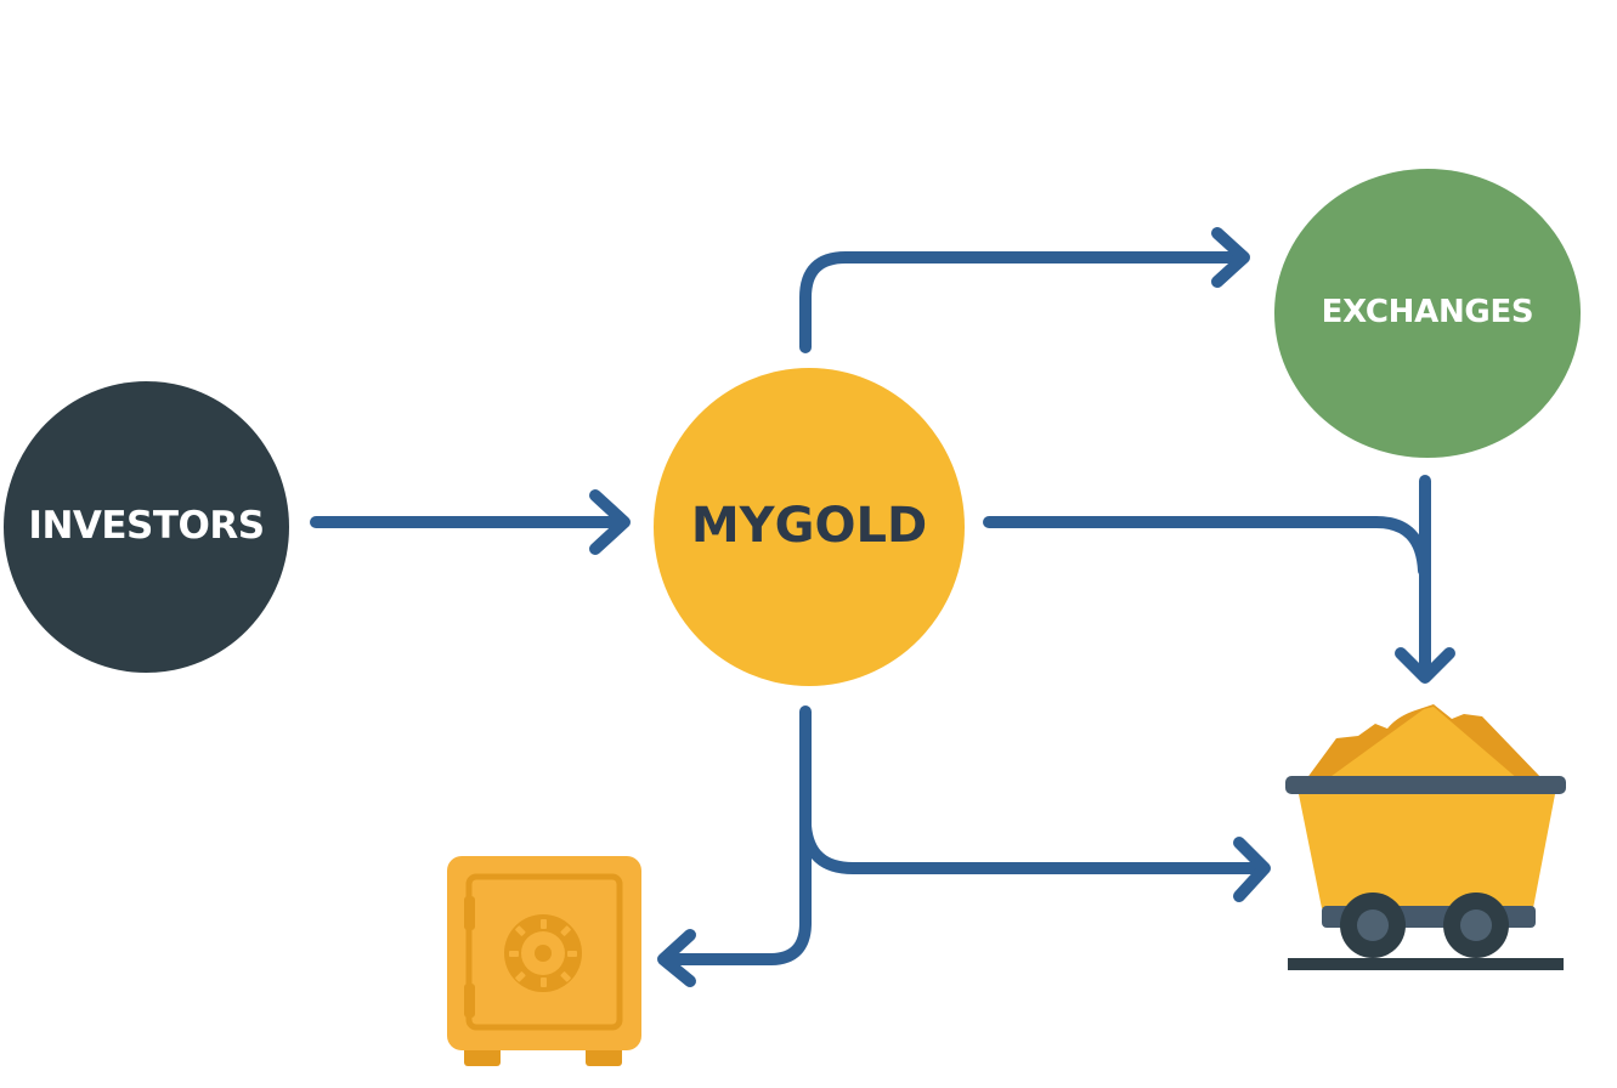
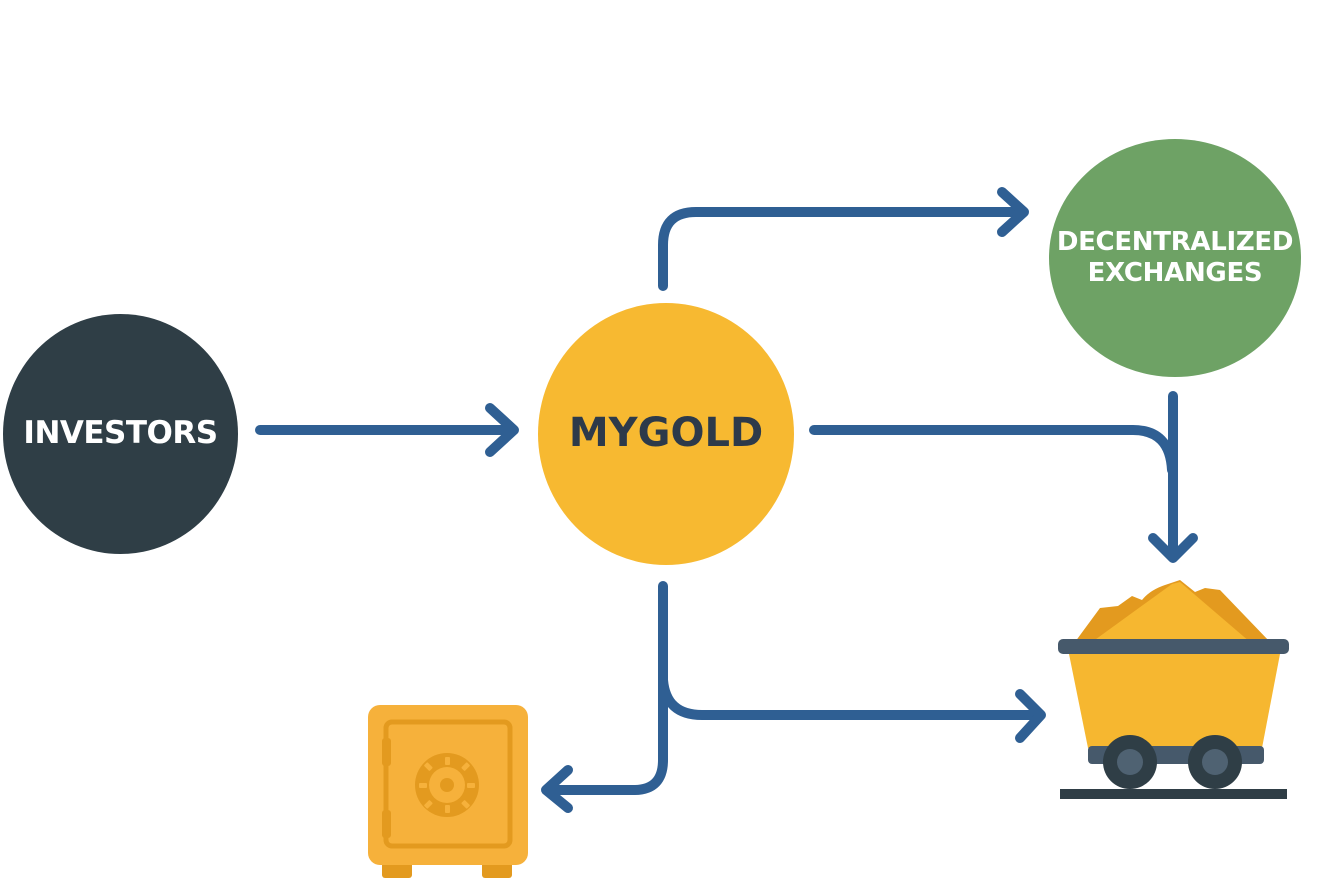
  INVESTORS
  MYGOLD
+ DECENTRALIZED
  EXCHANGES
